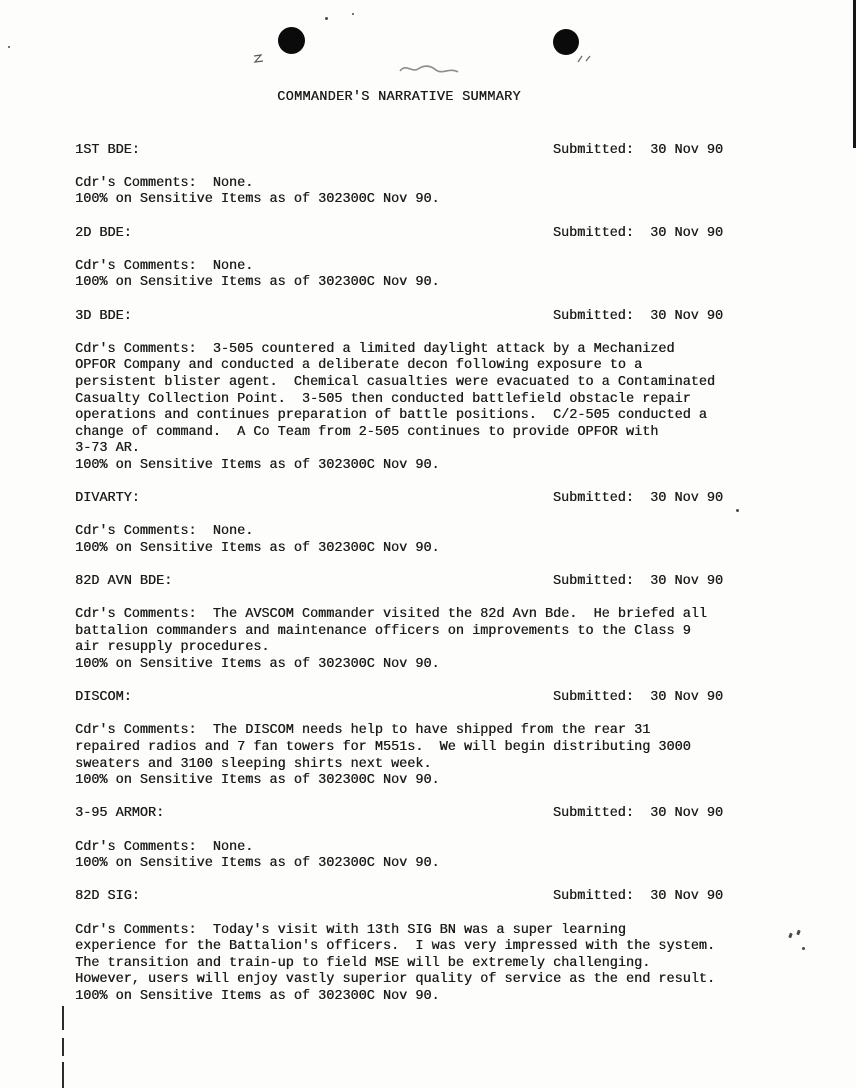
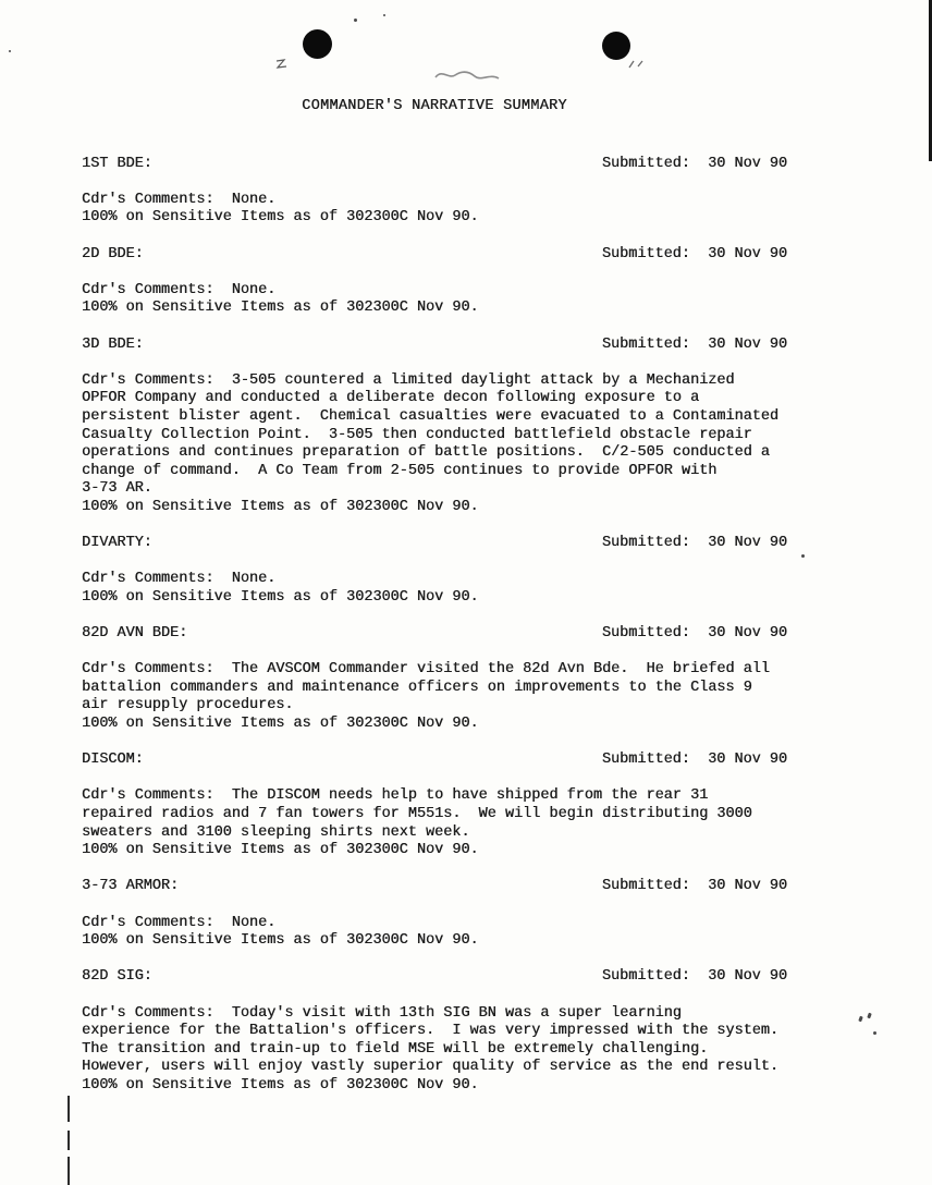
  COMMANDER'S NARRATIVE SUMMARY
  1ST BDE:
  Submitted: 30 Nov 90
  Cdr's Comments: None.
  100% on Sensitive Items as of 302300C Nov 90.
  2D BDE:
  Submitted: 30 Nov 90
  Cdr's Comments: None.
  100% on Sensitive Items as of 302300C Nov 90.
  3D BDE:
  Submitted: 30 Nov 90
  Cdr's Comments: 3-505 countered a limited daylight attack by a Mechanized
  OPFOR Company and conducted a deliberate decon following exposure to a
  persistent blister agent. Chemical casualties were evacuated to a Contaminated
  Casualty Collection Point. 3-505 then conducted battlefield obstacle repair
  operations and continues preparation of battle positions. C/2-505 conducted a
  change of command. A Co Team from 2-505 continues to provide OPFOR with
  3-73 AR.
  100% on Sensitive Items as of 302300C Nov 90.
  DIVARTY:
  Submitted: 30 Nov 90
  Cdr's Comments: None.
  100% on Sensitive Items as of 302300C Nov 90.
  82D AVN BDE:
  Submitted: 30 Nov 90
  Cdr's Comments: The AVSCOM Commander visited the 82d Avn Bde. He briefed all
  battalion commanders and maintenance officers on improvements to the Class 9
  air resupply procedures.
  100% on Sensitive Items as of 302300C Nov 90.
  DISCOM:
  Submitted: 30 Nov 90
  Cdr's Comments: The DISCOM needs help to have shipped from the rear 31
  repaired radios and 7 fan towers for M551s. We will begin distributing 3000
  sweaters and 3100 sleeping shirts next week.
  100% on Sensitive Items as of 302300C Nov 90.
- 3-95 ARMOR:
+ 3-73 ARMOR:
  Submitted: 30 Nov 90
  Cdr's Comments: None.
  100% on Sensitive Items as of 302300C Nov 90.
  82D SIG:
  Submitted: 30 Nov 90
  Cdr's Comments: Today's visit with 13th SIG BN was a super learning
  experience for the Battalion's officers. I was very impressed with the system.
  The transition and train-up to field MSE will be extremely challenging.
  However, users will enjoy vastly superior quality of service as the end result.
  100% on Sensitive Items as of 302300C Nov 90.
